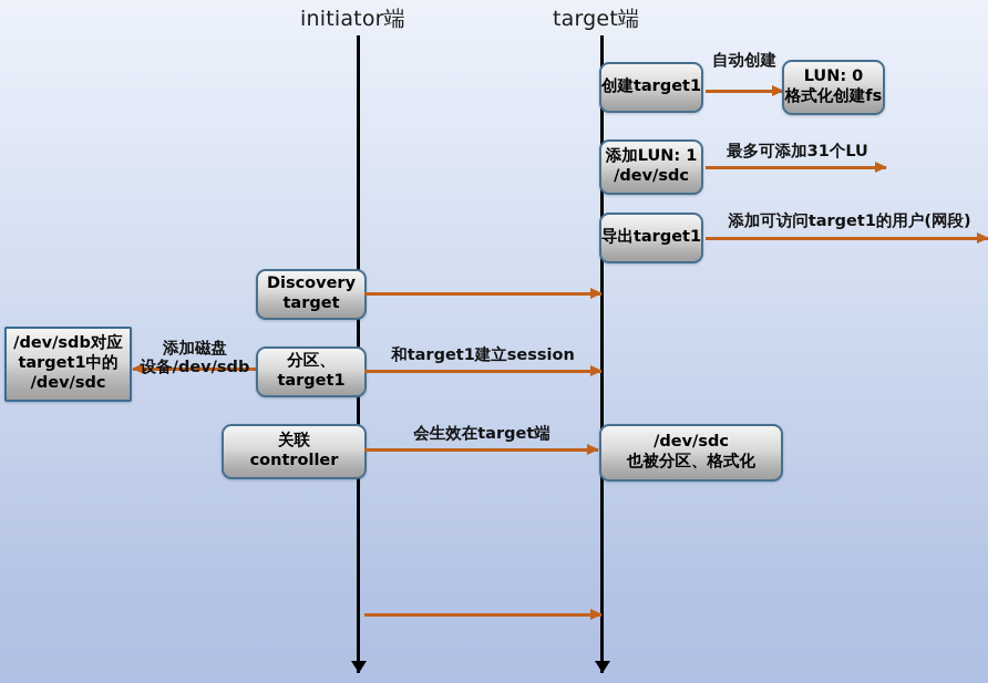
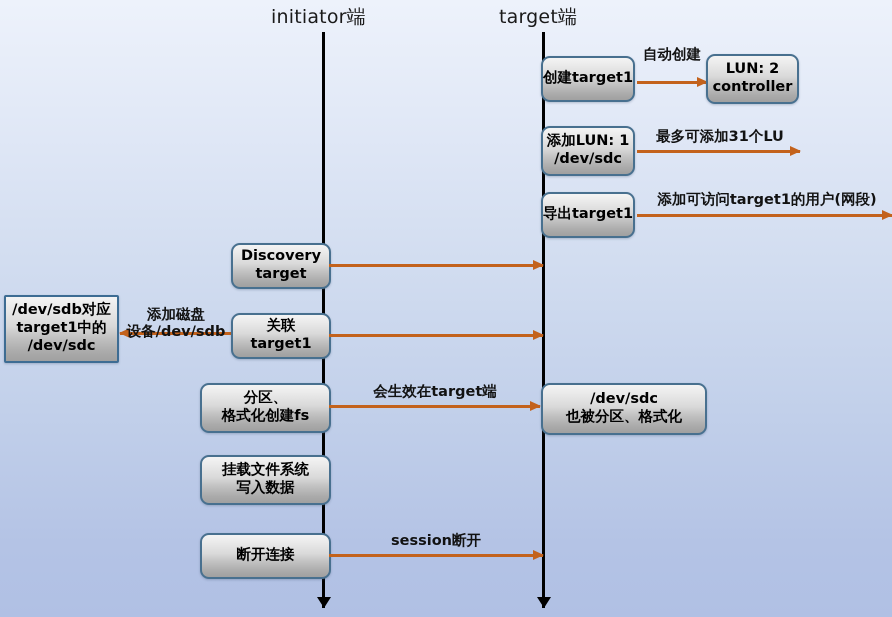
  initiator端
  target端
  创建target1
  自动创建
- LUN: 0
+ LUN: 2
- 格式化创建fs
+ controller
  添加LUN: 1
  /dev/sdc
  最多可添加31个LU
  导出target1
  添加可访问target1的用户(网段)
  Discovery
  target
  /dev/sdb对应
  target1中的
  /dev/sdc
  添加磁盘
  设备/dev/sdb
- 分区、
+ 关联
  target1
- 和target1建立session
- 关联
+ 分区、
- controller
+ 格式化创建fs
  会生效在target端
  /dev/sdc
  也被分区、格式化
+ 挂载文件系统
+ 写入数据
+ 断开连接
+ session断开
